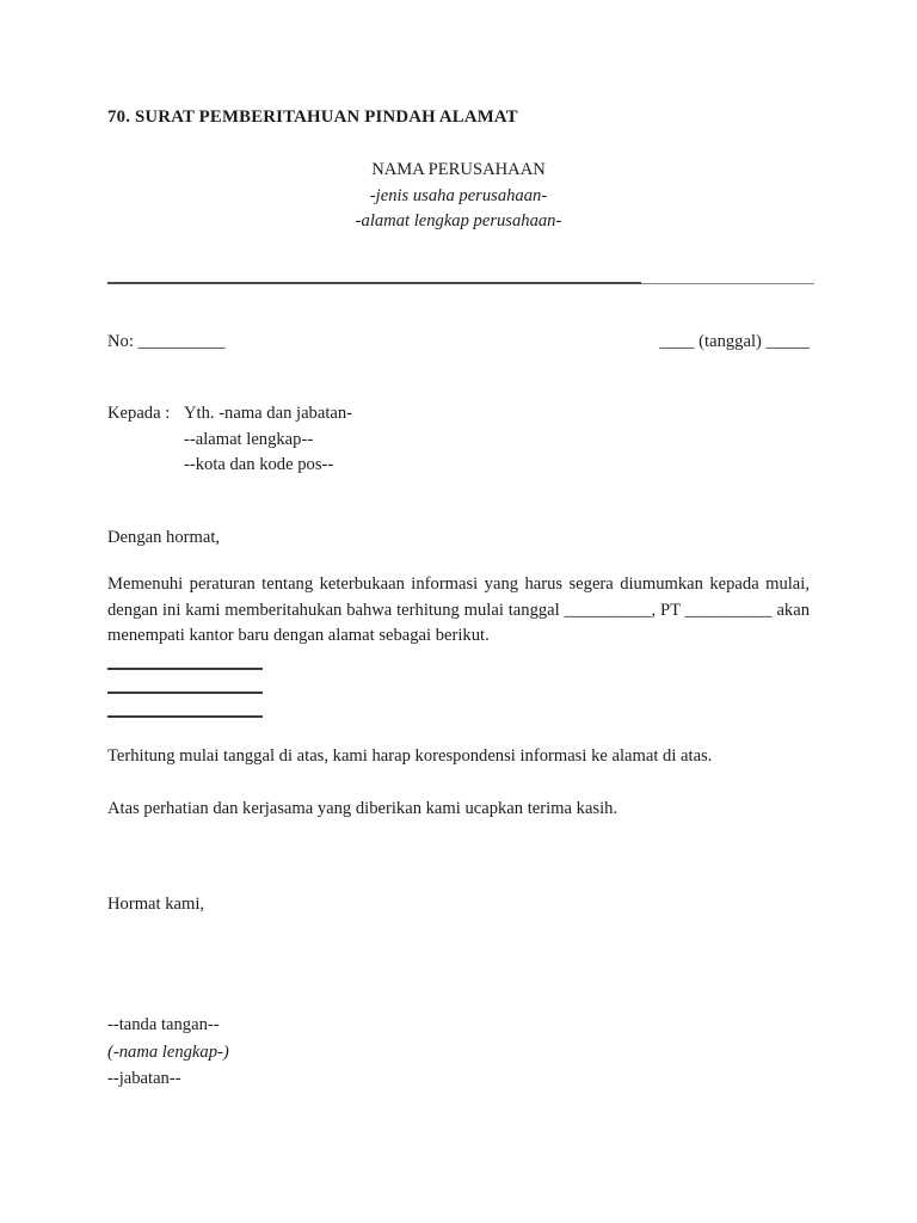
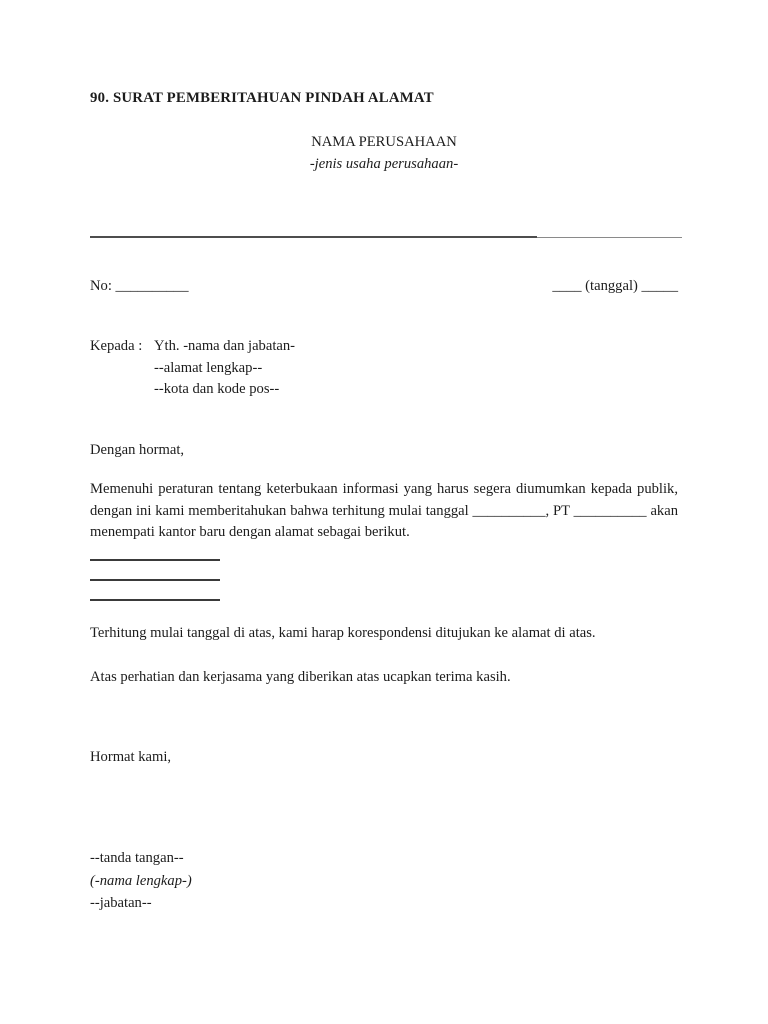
- 70. SURAT PEMBERITAHUAN PINDAH ALAMAT
+ 90. SURAT PEMBERITAHUAN PINDAH ALAMAT
  NAMA PERUSAHAAN
  -jenis usaha perusahaan-
- -alamat lengkap perusahaan-
  No: __________
  ____ (tanggal) _____
  Kepada :
  Yth. -nama dan jabatan-
  --alamat lengkap--
  --kota dan kode pos--
  Dengan hormat,
- Memenuhi peraturan tentang keterbukaan informasi yang harus segera diumumkan kepada mulai, dengan ini kami memberitahukan bahwa terhitung mulai tanggal __________, PT __________ akan menempati kantor baru dengan alamat sebagai berikut.
+ Memenuhi peraturan tentang keterbukaan informasi yang harus segera diumumkan kepada publik, dengan ini kami memberitahukan bahwa terhitung mulai tanggal __________, PT __________ akan menempati kantor baru dengan alamat sebagai berikut.
- Terhitung mulai tanggal di atas, kami harap korespondensi informasi ke alamat di atas.
+ Terhitung mulai tanggal di atas, kami harap korespondensi ditujukan ke alamat di atas.
- Atas perhatian dan kerjasama yang diberikan kami ucapkan terima kasih.
+ Atas perhatian dan kerjasama yang diberikan atas ucapkan terima kasih.
  Hormat kami,
  --tanda tangan--
  (-nama lengkap-)
  --jabatan--
